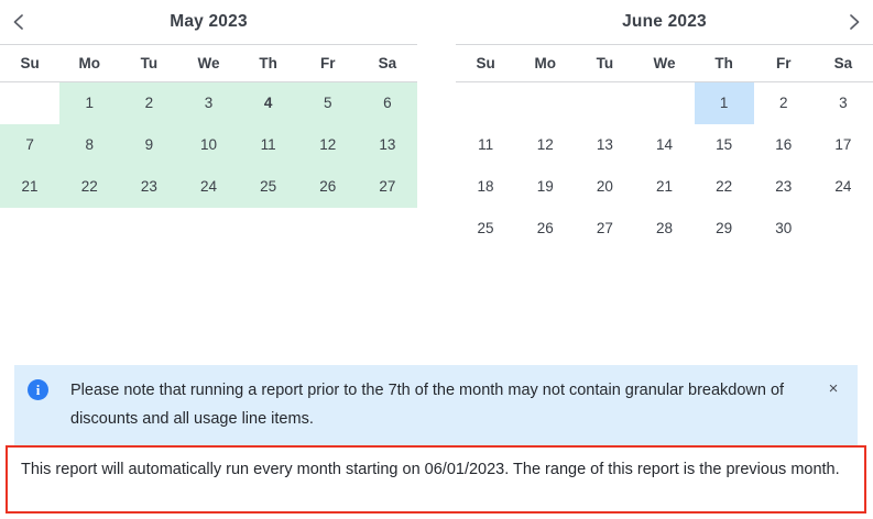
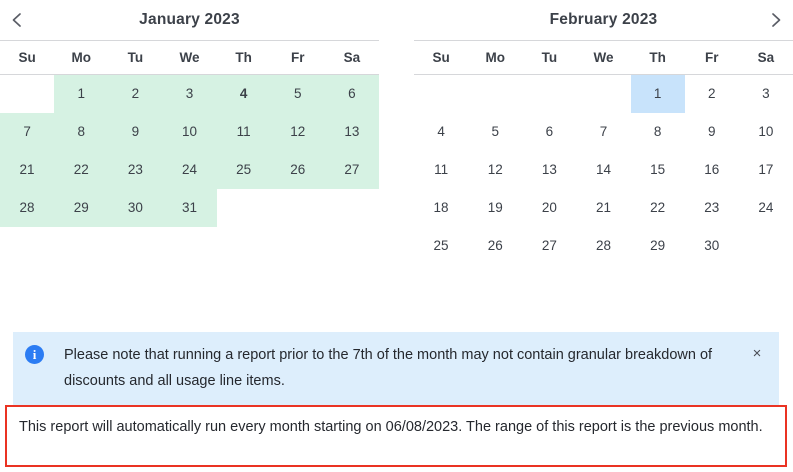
- May 2023
+ January 2023
  Su	Mo	Tu	We	Th	Fr	Sa
  	1	2	3	4	5	6
  7	8	9	10	11	12	13
  21	22	23	24	25	26	27
+ 28	29	30	31
- June 2023
+ February 2023
  Su	Mo	Tu	We	Th	Fr	Sa
  				1	2	3
+ 4	5	6	7	8	9	10
  11	12	13	14	15	16	17
  18	19	20	21	22	23	24
  25	26	27	28	29	30
  i
  Please note that running a report prior to the 7th of the month may not contain granular breakdown of discounts and all usage line items.
  ×
- This report will automatically run every month starting on 06/01/2023. The range of this report is the previous month.
+ This report will automatically run every month starting on 06/08/2023. The range of this report is the previous month.
